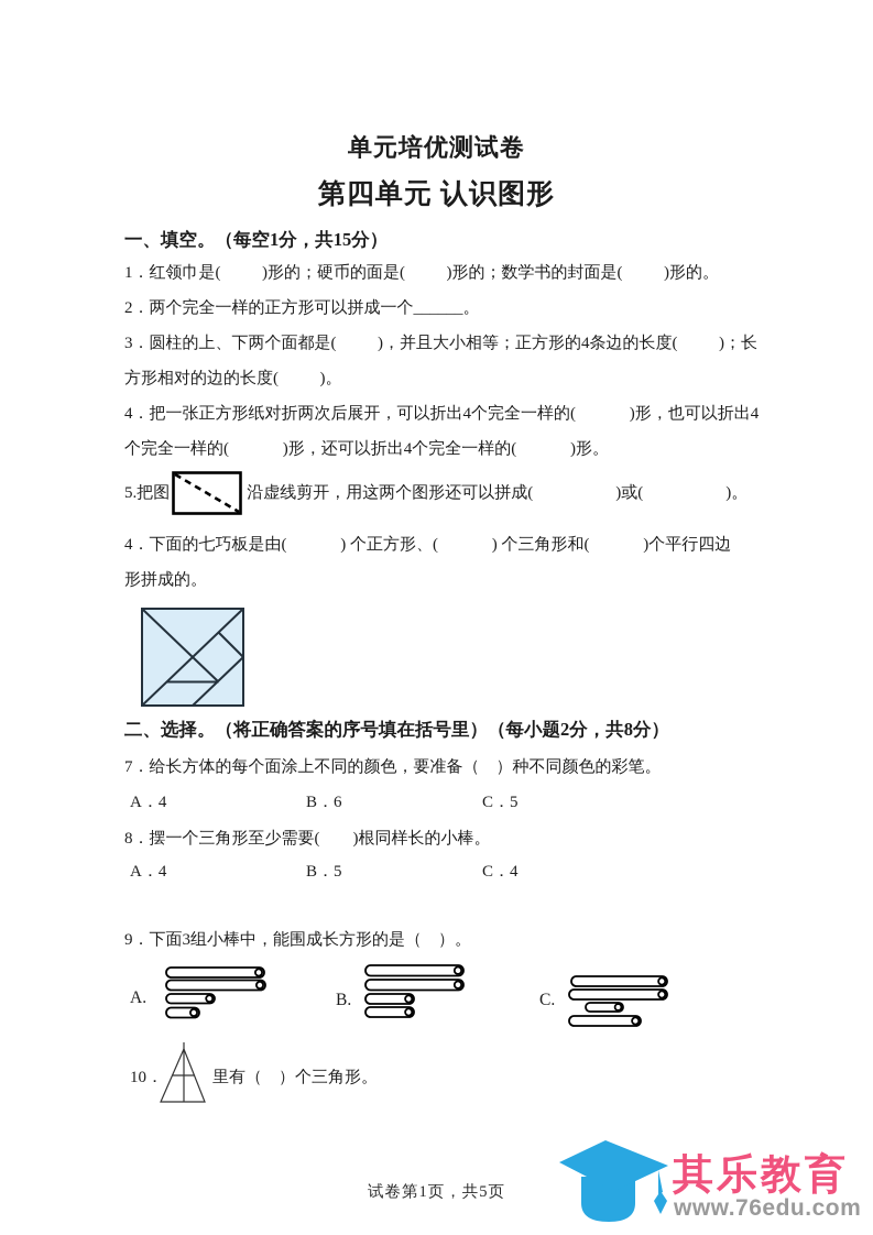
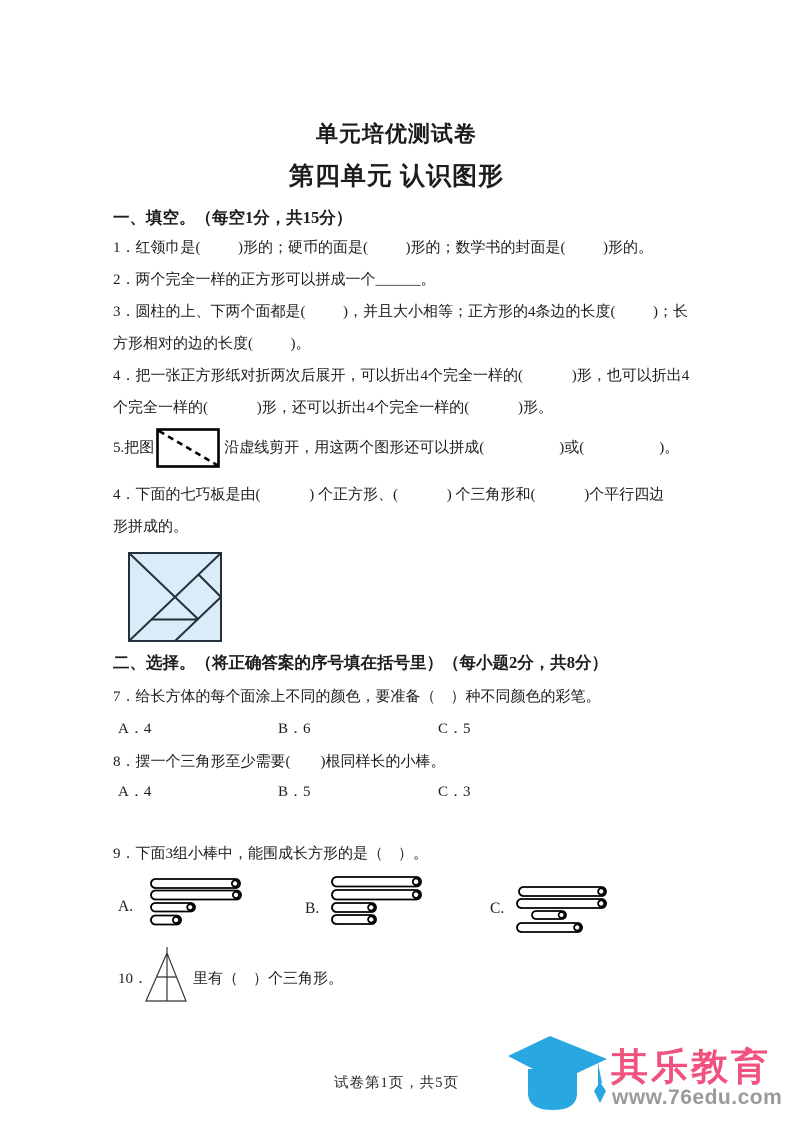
  单元培优测试卷
  第四单元 认识图形
  一、填空。（每空1分，共15分）
  1．红领巾是( )形的；硬币的面是( )形的；数学书的封面是( )形的。
  2．两个完全一样的正方形可以拼成一个______。
  3．圆柱的上、下两个面都是( )，并且大小相等；正方形的4条边的长度( )；长
  方形相对的边的长度( )。
  4．把一张正方形纸对折两次后展开，可以折出4个完全一样的( )形，也可以折出4
  个完全一样的( )形，还可以折出4个完全一样的( )形。
  5.把图
  沿虚线剪开，用这两个图形还可以拼成( )或( )。
  4．下面的七巧板是由( ) 个正方形、( ) 个三角形和( )个平行四边
  形拼成的。
  二、选择。（将正确答案的序号填在括号里）（每小题2分，共8分）
  7．给长方体的每个面涂上不同的颜色，要准备（ ）种不同颜色的彩笔。
  A．4
  B．6
  C．5
  8．摆一个三角形至少需要( )根同样长的小棒。
  A．4
  B．5
- C．4
+ C．3
  9．下面3组小棒中，能围成长方形的是（ ）。
  A.
  B.
  C.
  10．
  里有（ ）个三角形。
  试卷第1页，共5页
  其乐教育
  www.76edu.com
